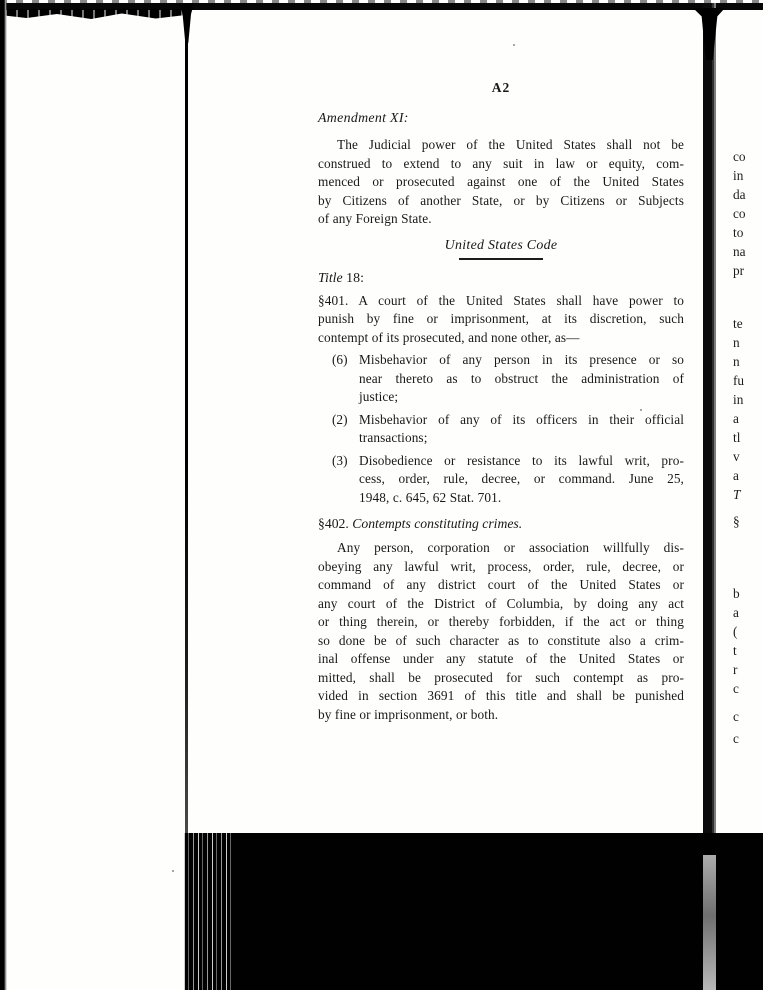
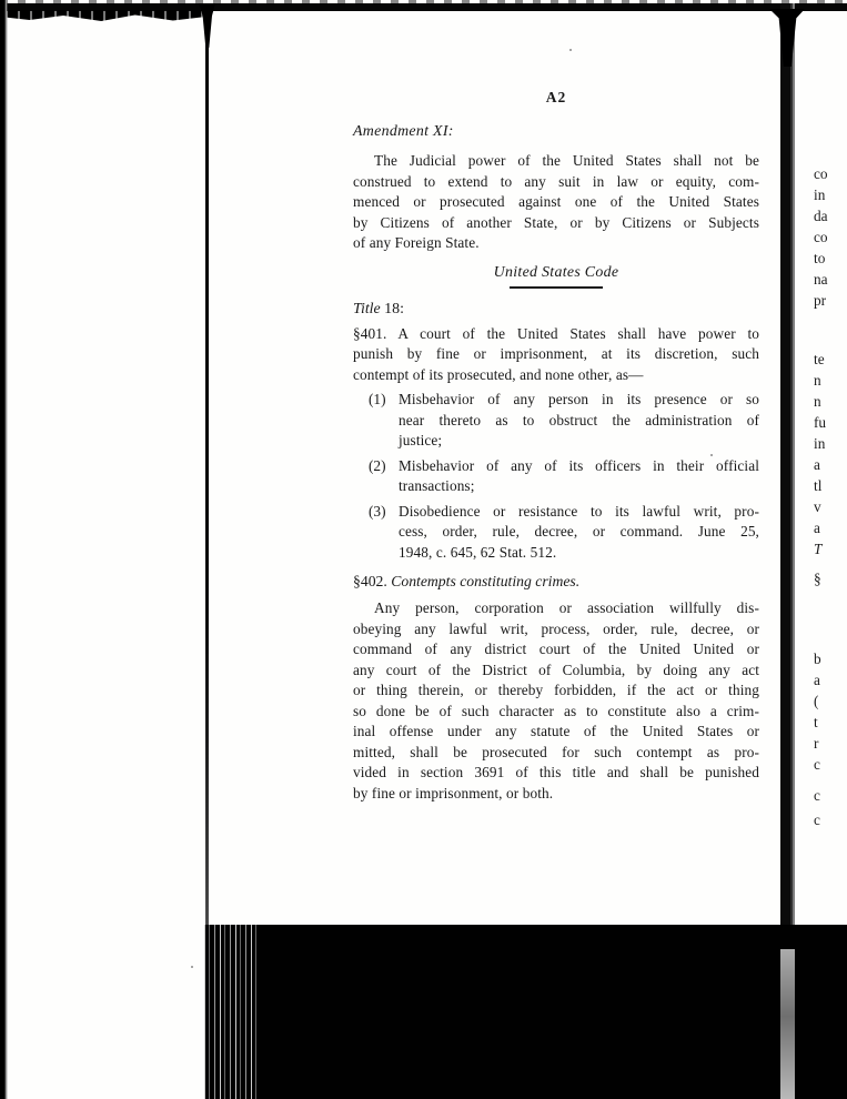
  A2
  Amendment XI:
  The Judicial power of the United States shall not be
  construed to extend to any suit in law or equity, com-
  menced or prosecuted against one of the United States
  by Citizens of another State, or by Citizens or Subjects
  of any Foreign State.
  United States Code
  Title 18:
  §401. A court of the United States shall have power to
  punish by fine or imprisonment, at its discretion, such
  contempt of its prosecuted, and none other, as—
- (6)
+ (1)
  Misbehavior of any person in its presence or so
  near thereto as to obstruct the administration of
  justice;
  (2)
  Misbehavior of any of its officers in their official
  transactions;
  (3)
  Disobedience or resistance to its lawful writ, pro-
  cess, order, rule, decree, or command. June 25,
- 1948, c. 645, 62 Stat. 701.
+ 1948, c. 645, 62 Stat. 512.
  §402. Contempts constituting crimes.
  Any person, corporation or association willfully dis-
  obeying any lawful writ, process, order, rule, decree, or
- command of any district court of the United States or
+ command of any district court of the United United or
  any court of the District of Columbia, by doing any act
  or thing therein, or thereby forbidden, if the act or thing
  so done be of such character as to constitute also a crim-
  inal offense under any statute of the United States or
  mitted, shall be prosecuted for such contempt as pro-
  vided in section 3691 of this title and shall be punished
  by fine or imprisonment, or both.
  co
  in
  da
  co
  to
  na
  pr
  te
  n
  n
  fu
  in
  a
  tl
  v
  a
  T
  §
  b
  a
  (
  t
  r
  c
  c
  c
